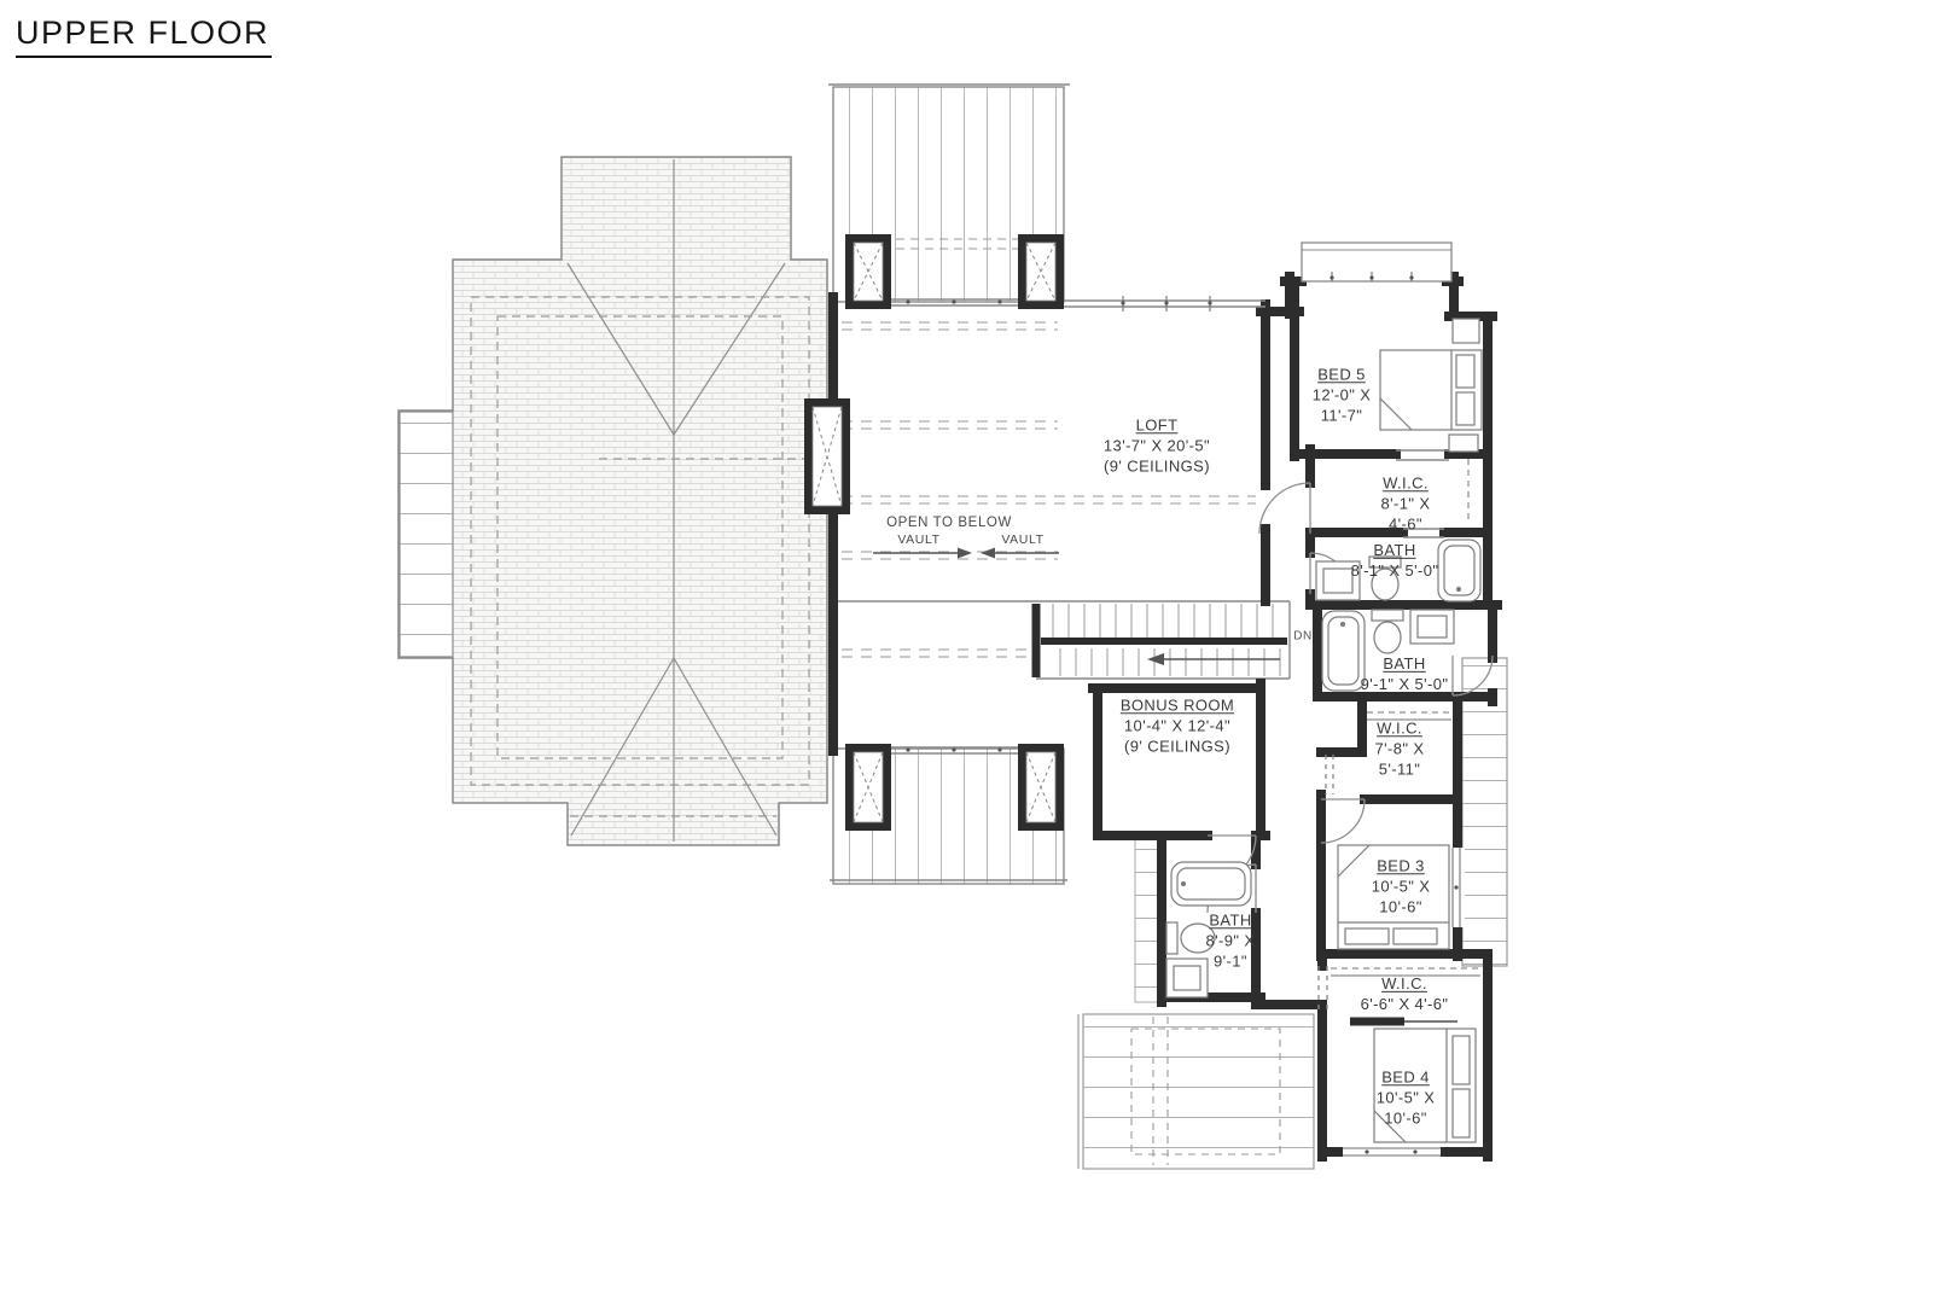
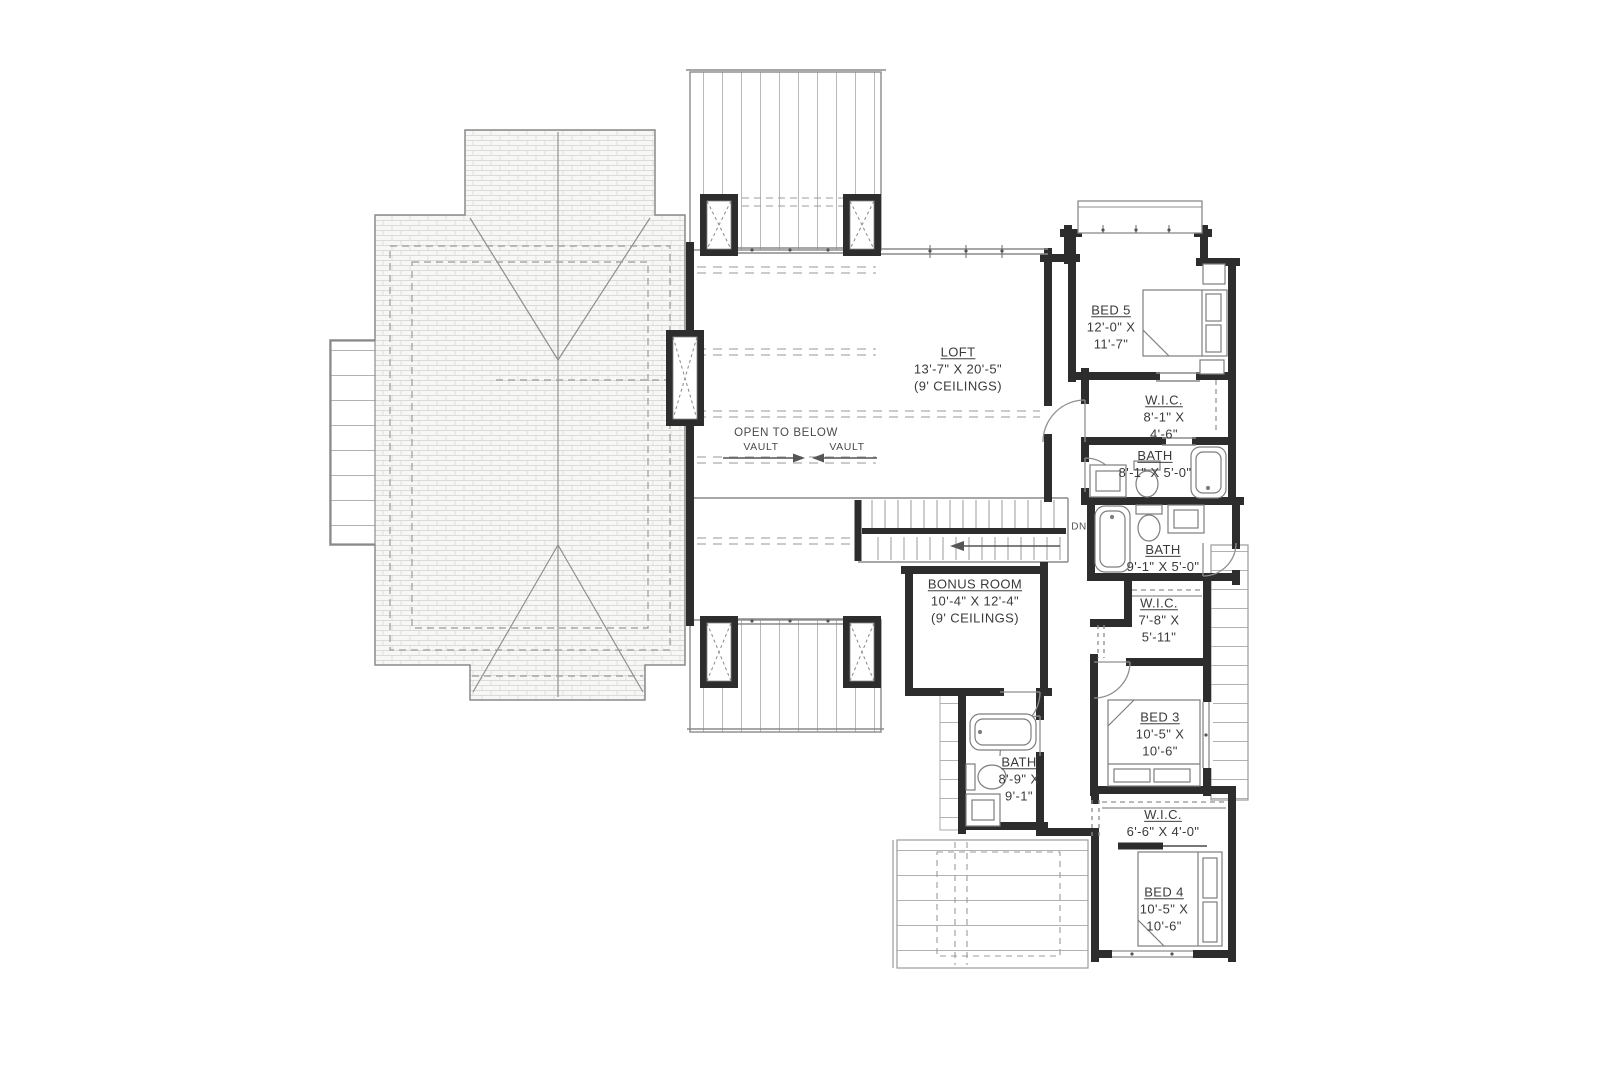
- UPPER FLOOR
  LOFT
  13'-7" X 20'-5"
  (9' CEILINGS)
  BED 5
  12'-0" X
  11'-7"
  W.I.C.
  8'-1" X
  4'-6"
  BATH
  8'-1" X 5'-0"
  BATH
  9'-1" X 5'-0"
  W.I.C.
  7'-8" X
  5'-11"
  BONUS ROOM
  10'-4" X 12'-4"
  (9' CEILINGS)
  BED 3
  10'-5" X
  10'-6"
  BATH
  8'-9" X
  9'-1"
  W.I.C.
- 6'-6" X 4'-6"
+ 6'-6" X 4'-0"
  BED 4
  10'-5" X
  10'-6"
  OPEN TO BELOW
  VAULT
  VAULT
  DN
